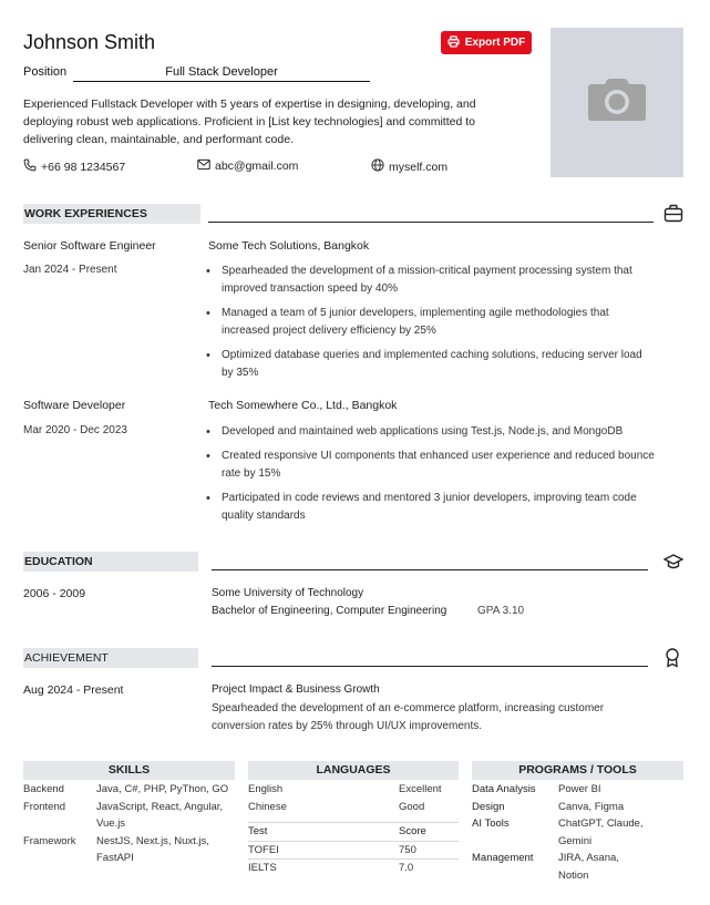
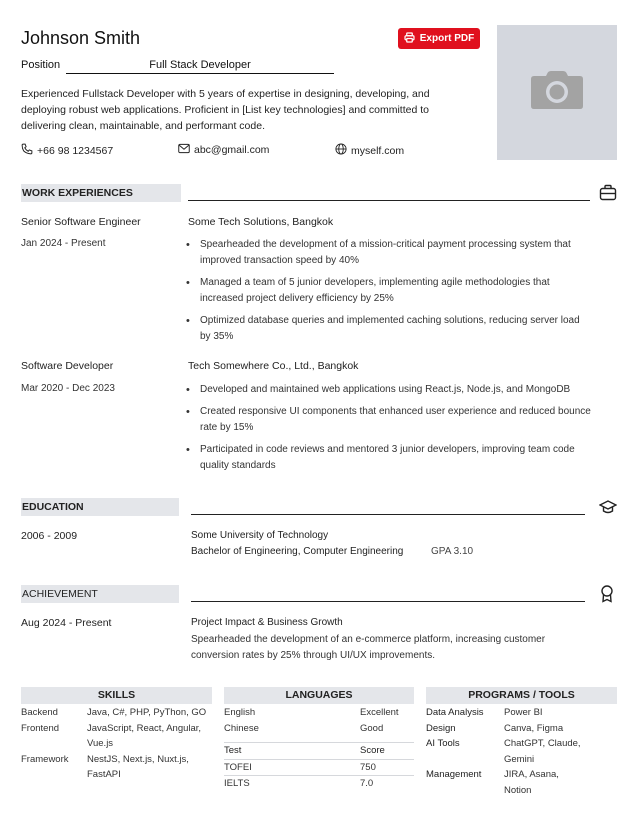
  Johnson Smith
  Position
  Full Stack Developer
  Export PDF
  Experienced Fullstack Developer with 5 years of expertise in designing, developing, and deploying robust web applications. Proficient in [List key technologies] and committed to delivering clean, maintainable, and performant code.
  +66 98 1234567
  abc@gmail.com
  myself.com
  WORK EXPERIENCES
  Senior Software Engineer
  Jan 2024 - Present
  Some Tech Solutions, Bangkok
  Spearheaded the development of a mission-critical payment processing system that improved transaction speed by 40%
  Managed a team of 5 junior developers, implementing agile methodologies that increased project delivery efficiency by 25%
  Optimized database queries and implemented caching solutions, reducing server load by 35%
  Software Developer
  Mar 2020 - Dec 2023
  Tech Somewhere Co., Ltd., Bangkok
- Developed and maintained web applications using Test.js, Node.js, and MongoDB
+ Developed and maintained web applications using React.js, Node.js, and MongoDB
  Created responsive UI components that enhanced user experience and reduced bounce rate by 15%
  Participated in code reviews and mentored 3 junior developers, improving team code quality standards
  EDUCATION
  2006 - 2009
  Some University of Technology
  Bachelor of Engineering, Computer Engineering
  GPA 3.10
  ACHIEVEMENT
  Aug 2024 - Present
  Project Impact & Business Growth
  Spearheaded the development of an e-commerce platform, increasing customer conversion rates by 25% through UI/UX improvements.
  SKILLS
  Backend
  Java, C#, PHP, PyThon, GO
  Frontend
  JavaScript, React, Angular, Vue.js
  Framework
  NestJS, Next.js, Nuxt.js, FastAPI
  LANGUAGES
  English
  Excellent
  Chinese
  Good
  Test
  Score
  TOFEI
  750
  IELTS
  7.0
  PROGRAMS / TOOLS
  Data Analysis
  Power BI
  Design
  Canva, Figma
  AI Tools
  ChatGPT, Claude, Gemini
  Management
  JIRA, Asana, Notion
